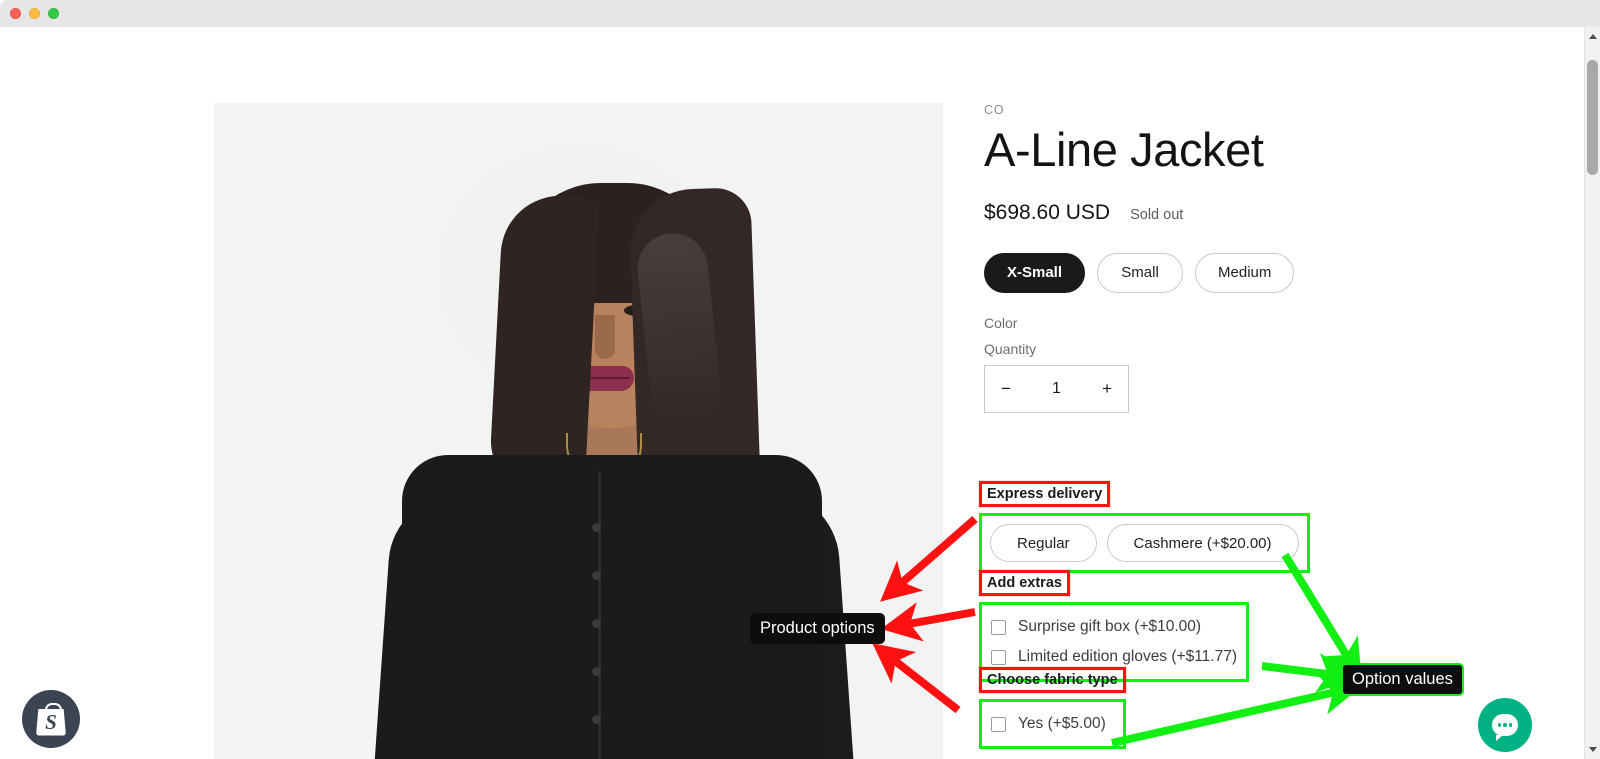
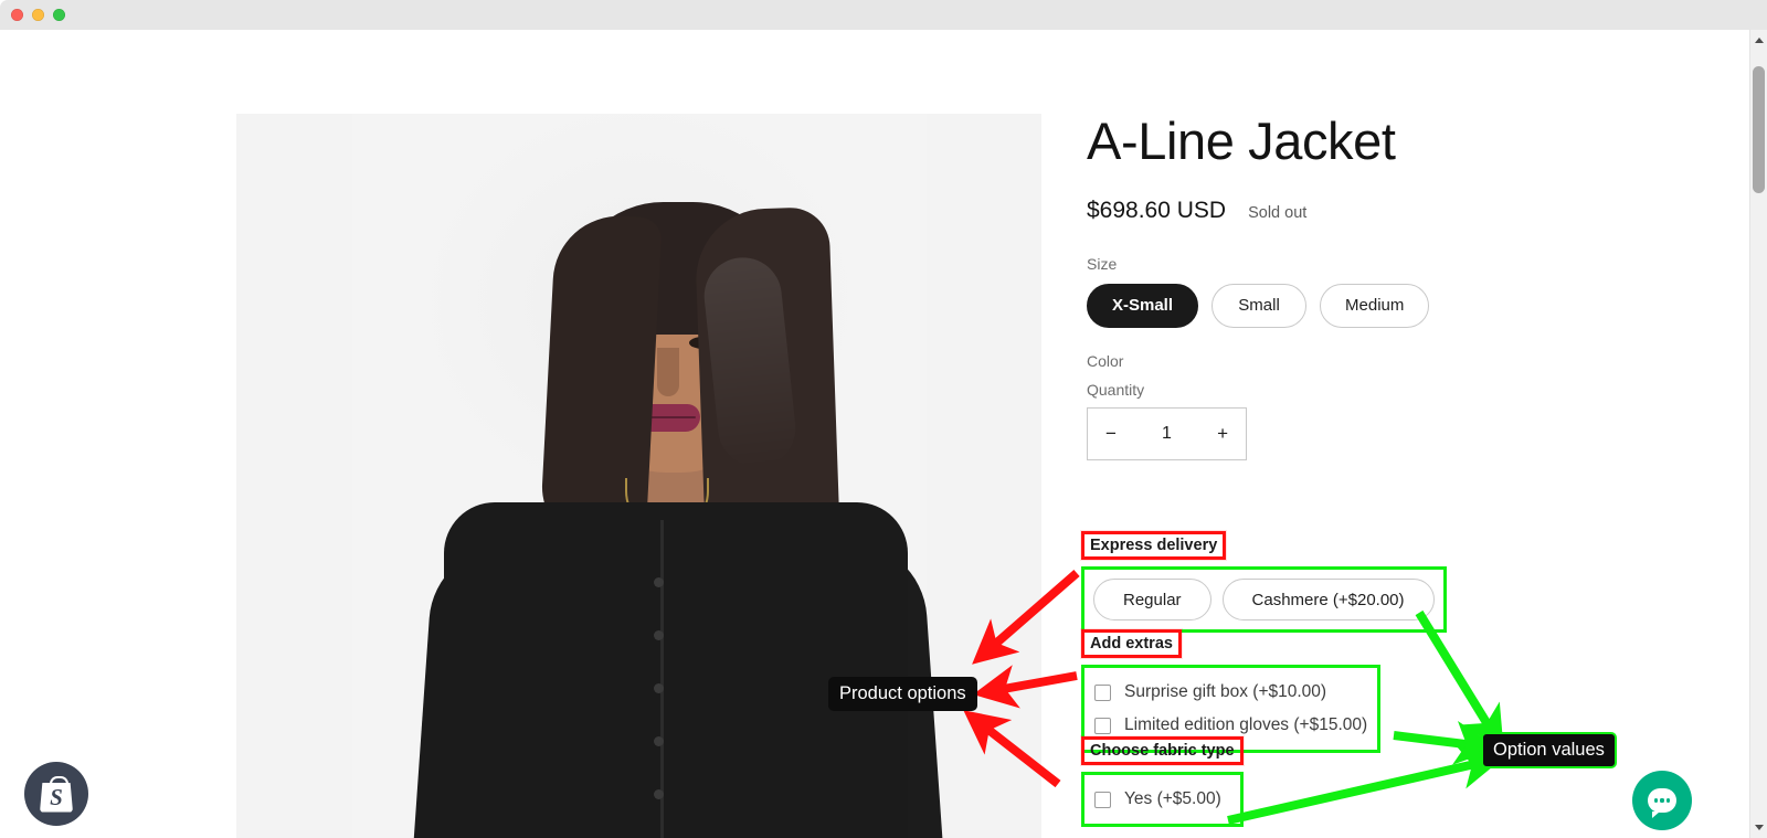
- CO
  A-Line Jacket
  $698.60 USD
  Sold out
+ Size
  X-Small
  Small
  Medium
  Color
  Quantity
  −
  1
  +
  Express delivery
  Regular
  Cashmere (+$20.00)
  Add extras
  Surprise gift box (+$10.00)
- Limited edition gloves (+$11.77)
+ Limited edition gloves (+$15.00)
  Choose fabric type
  Yes (+$5.00)
  Product options
  Option values
  S
